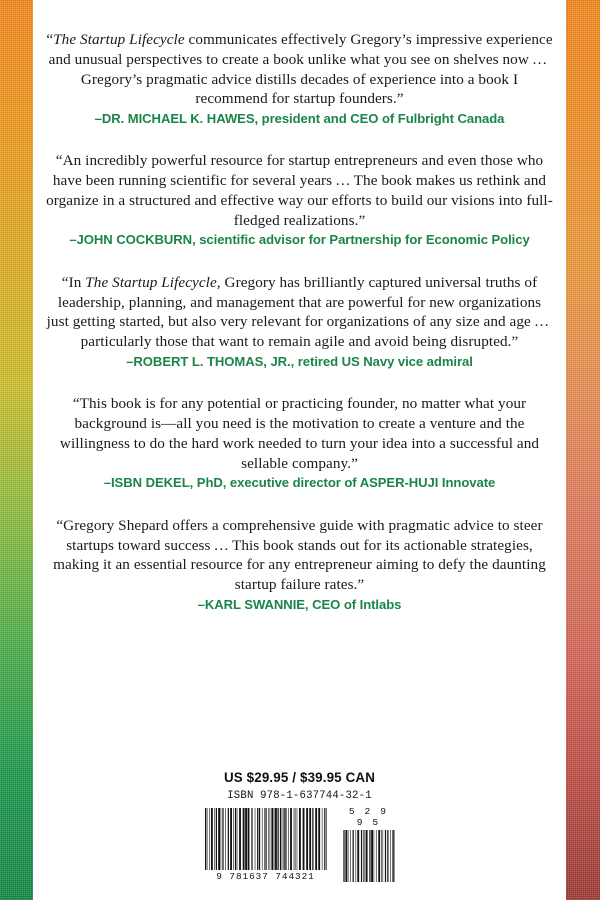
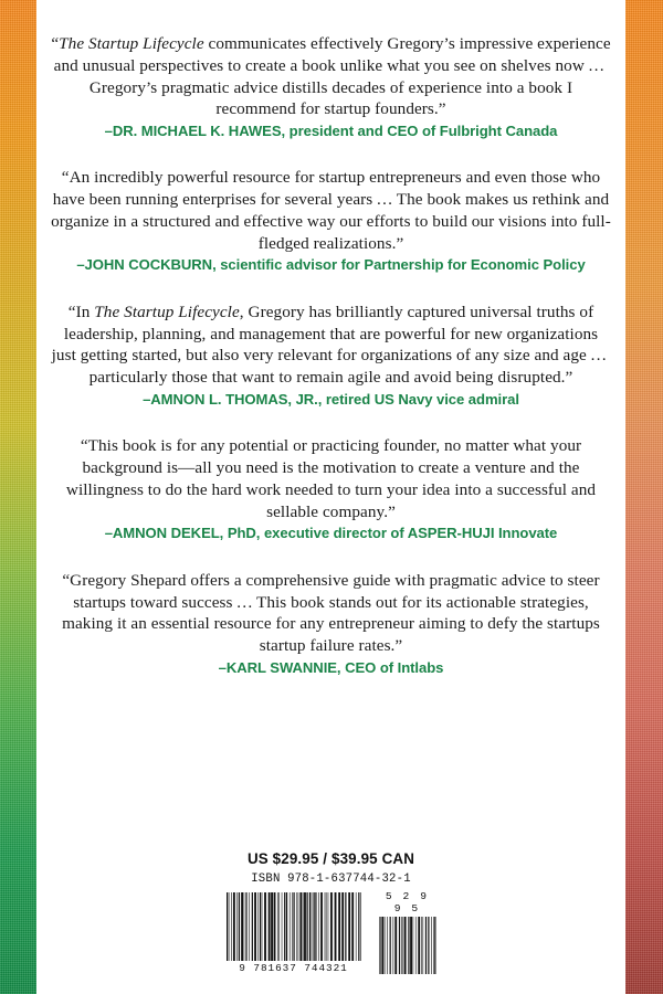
  “The Startup Lifecycle communicates effectively Gregory’s impressive experience and unusual perspectives to create a book unlike what you see on shelves now … Gregory’s pragmatic advice distills decades of experience into a book I recommend for startup founders.”
  –DR. MICHAEL K. HAWES, president and CEO of Fulbright Canada
- “An incredibly powerful resource for startup entrepreneurs and even those who have been running scientific for several years … The book makes us rethink and organize in a structured and effective way our efforts to build our visions into full-fledged realizations.”
+ “An incredibly powerful resource for startup entrepreneurs and even those who have been running enterprises for several years … The book makes us rethink and organize in a structured and effective way our efforts to build our visions into full-fledged realizations.”
  –JOHN COCKBURN, scientific advisor for Partnership for Economic Policy
  “In The Startup Lifecycle, Gregory has brilliantly captured universal truths of leadership, planning, and management that are powerful for new organizations just getting started, but also very relevant for organizations of any size and age … particularly those that want to remain agile and avoid being disrupted.”
- –ROBERT L. THOMAS, JR., retired US Navy vice admiral
+ –AMNON L. THOMAS, JR., retired US Navy vice admiral
  “This book is for any potential or practicing founder, no matter what your background is—all you need is the motivation to create a venture and the willingness to do the hard work needed to turn your idea into a successful and sellable company.”
- –ISBN DEKEL, PhD, executive director of ASPER-HUJI Innovate
+ –AMNON DEKEL, PhD, executive director of ASPER-HUJI Innovate
- “Gregory Shepard offers a comprehensive guide with pragmatic advice to steer startups toward success … This book stands out for its actionable strategies, making it an essential resource for any entrepreneur aiming to defy the daunting startup failure rates.”
+ “Gregory Shepard offers a comprehensive guide with pragmatic advice to steer startups toward success … This book stands out for its actionable strategies, making it an essential resource for any entrepreneur aiming to defy the startups startup failure rates.”
  –KARL SWANNIE, CEO of Intlabs
  US $29.95 / $39.95 CAN
  ISBN 978-1-637744-32-1
  9 781637 744321
  5 2 9 9 5
